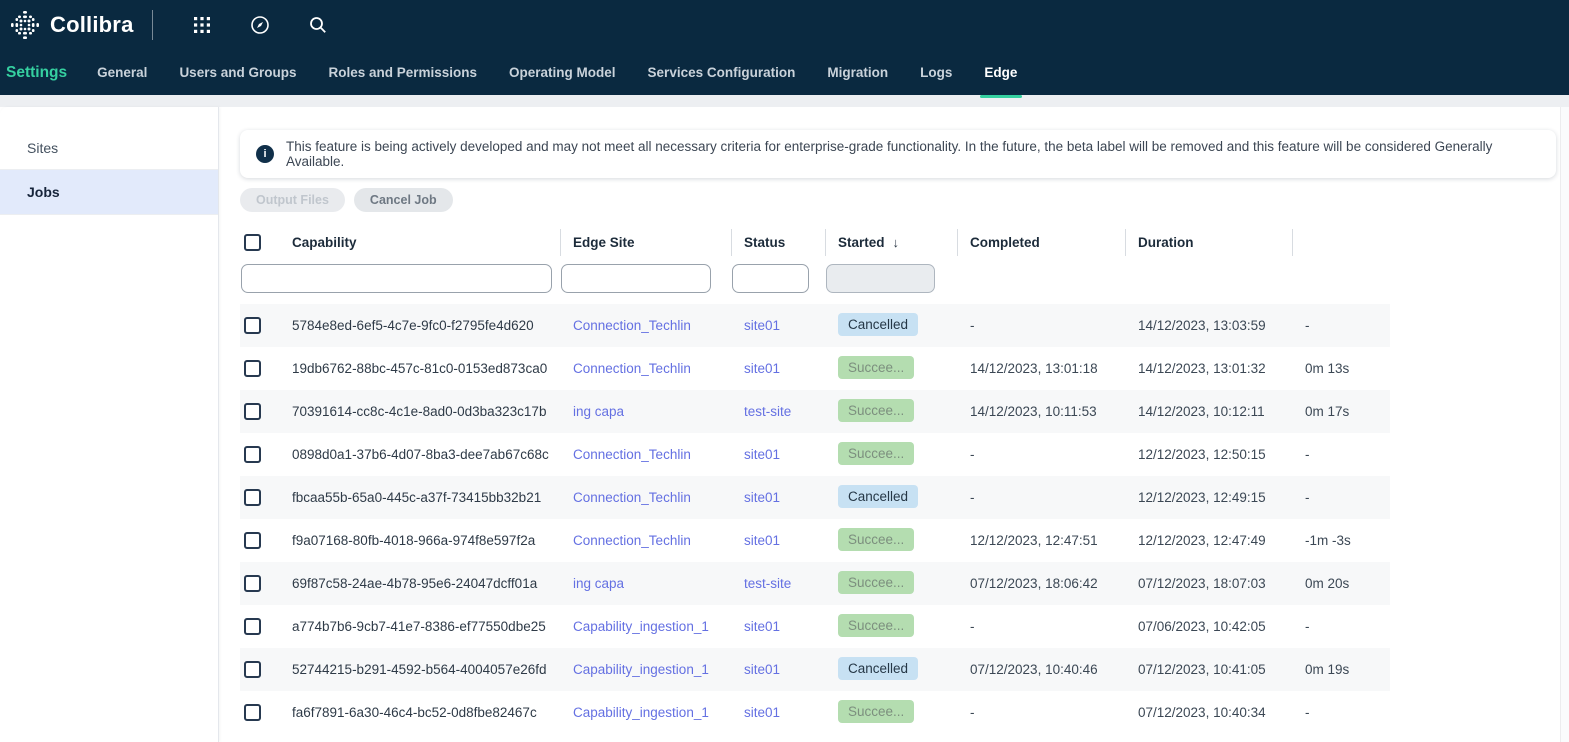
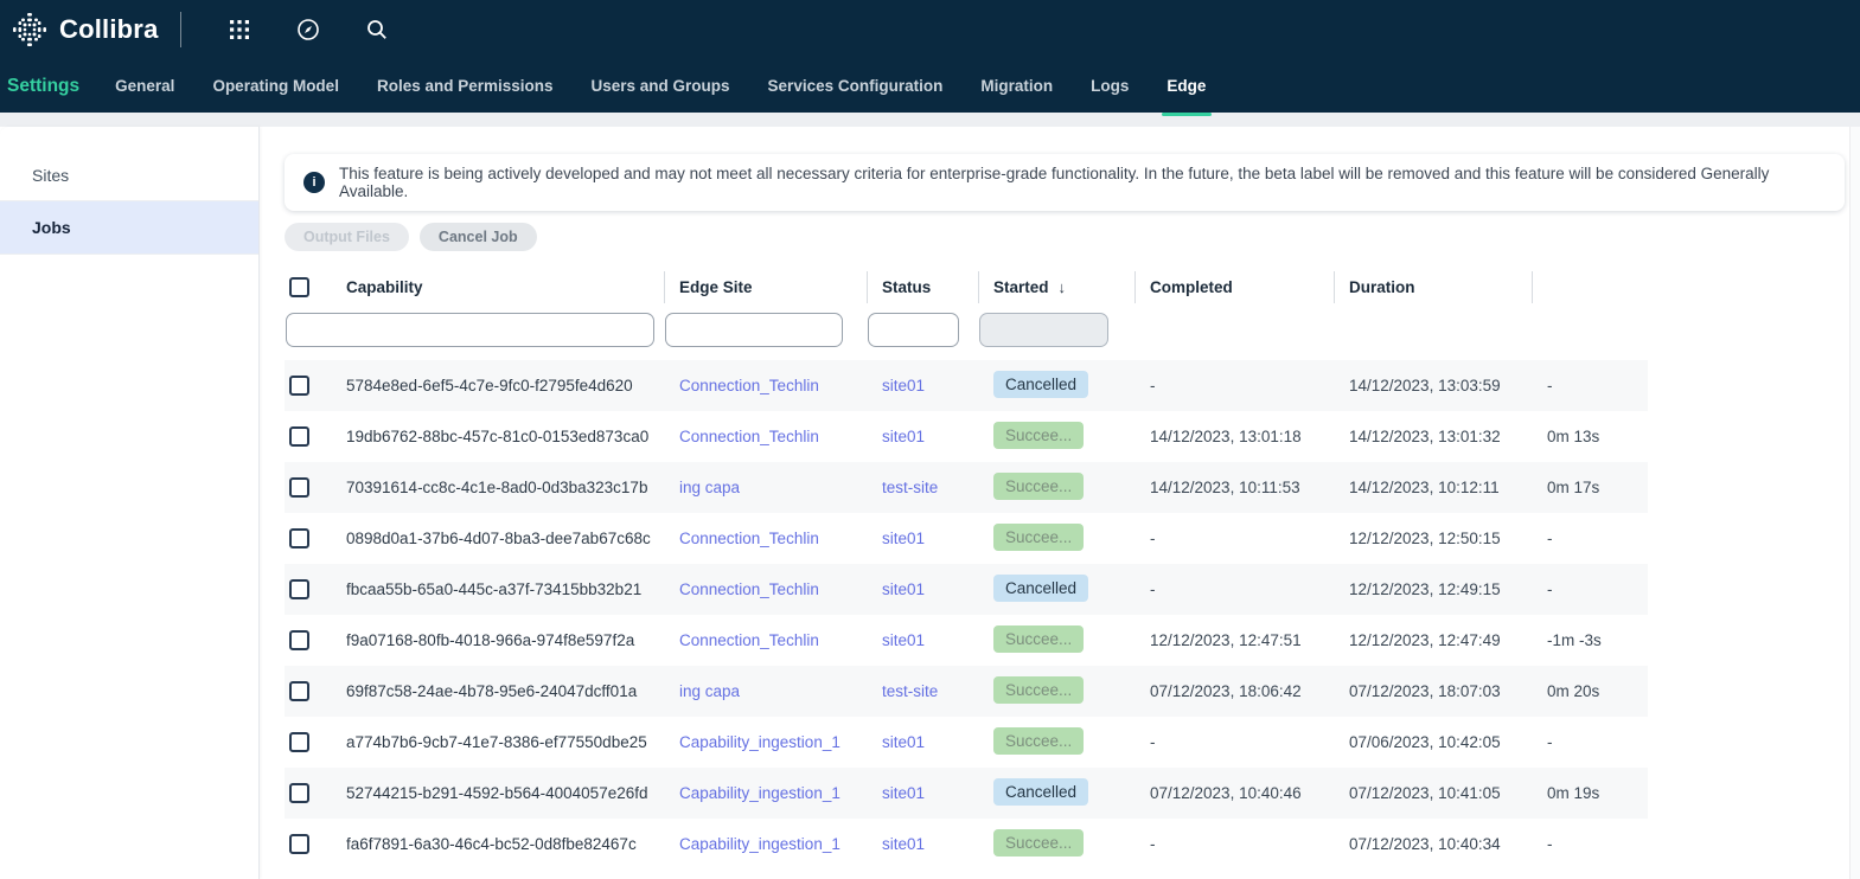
  Collibra
  Settings
  General
- Users and Groups
+ Operating Model
  Roles and Permissions
- Operating Model
+ Users and Groups
  Services Configuration
  Migration
  Logs
  Edge
  Sites
  Jobs
  i
  This feature is being actively developed and may not meet all necessary criteria for enterprise-grade functionality. In the future, the beta label will be removed and this feature will be considered Generally Available.
  Output Files
  Cancel Job
  Capability
  Edge Site
  Status
  Started
  ↓
  Completed
  Duration
  5784e8ed-6ef5-4c7e-9fc0-f2795fe4d620
  Connection_Techlin
  site01
  Cancelled
  -
  14/12/2023, 13:03:59
  -
  19db6762-88bc-457c-81c0-0153ed873ca0
  Connection_Techlin
  site01
  Succee...
  14/12/2023, 13:01:18
  14/12/2023, 13:01:32
  0m 13s
  70391614-cc8c-4c1e-8ad0-0d3ba323c17b
  ing capa
  test-site
  Succee...
  14/12/2023, 10:11:53
  14/12/2023, 10:12:11
  0m 17s
  0898d0a1-37b6-4d07-8ba3-dee7ab67c68c
  Connection_Techlin
  site01
  Succee...
  -
  12/12/2023, 12:50:15
  -
  fbcaa55b-65a0-445c-a37f-73415bb32b21
  Connection_Techlin
  site01
  Cancelled
  -
  12/12/2023, 12:49:15
  -
  f9a07168-80fb-4018-966a-974f8e597f2a
  Connection_Techlin
  site01
  Succee...
  12/12/2023, 12:47:51
  12/12/2023, 12:47:49
  -1m -3s
  69f87c58-24ae-4b78-95e6-24047dcff01a
  ing capa
  test-site
  Succee...
  07/12/2023, 18:06:42
  07/12/2023, 18:07:03
  0m 20s
  a774b7b6-9cb7-41e7-8386-ef77550dbe25
  Capability_ingestion_1
  site01
  Succee...
  -
  07/06/2023, 10:42:05
  -
  52744215-b291-4592-b564-4004057e26fd
  Capability_ingestion_1
  site01
  Cancelled
  07/12/2023, 10:40:46
  07/12/2023, 10:41:05
  0m 19s
  fa6f7891-6a30-46c4-bc52-0d8fbe82467c
  Capability_ingestion_1
  site01
  Succee...
  -
  07/12/2023, 10:40:34
  -
